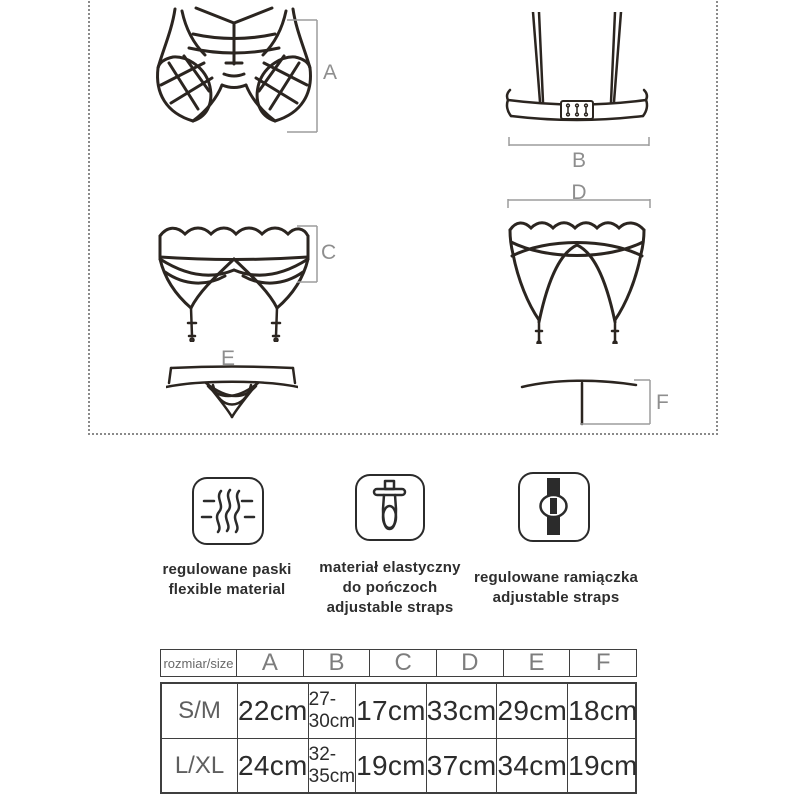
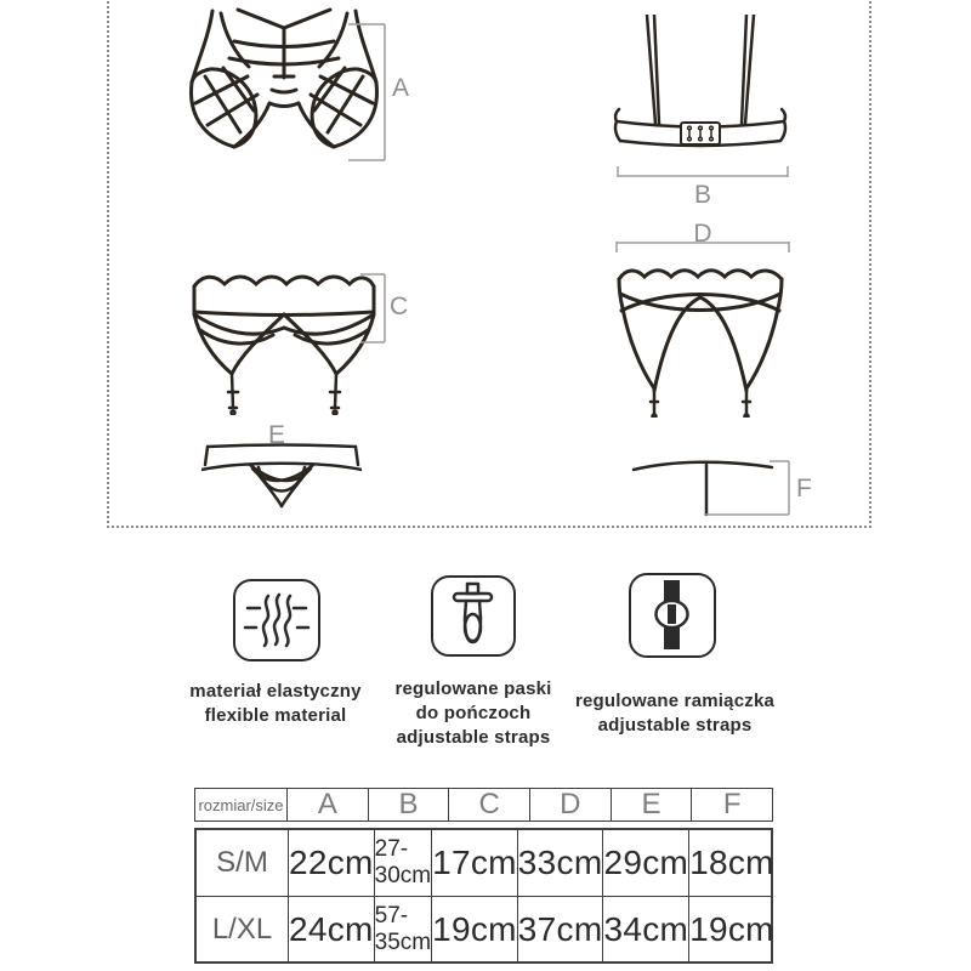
  A
  B
  C
  D
  E
  F
- regulowane paski
+ materiał elastyczny
  flexible material
- materiał elastyczny
+ regulowane paski
  do pończoch
  adjustable straps
  regulowane ramiączka
  adjustable straps
  rozmiar/size
  A
  B
  C
  D
  E
  F
  S/M
  22cm
  27-30cm
  17cm
  33cm
  29cm
  18cm
  L/XL
  24cm
- 32-35cm
+ 57-35cm
  19cm
  37cm
  34cm
  19cm
